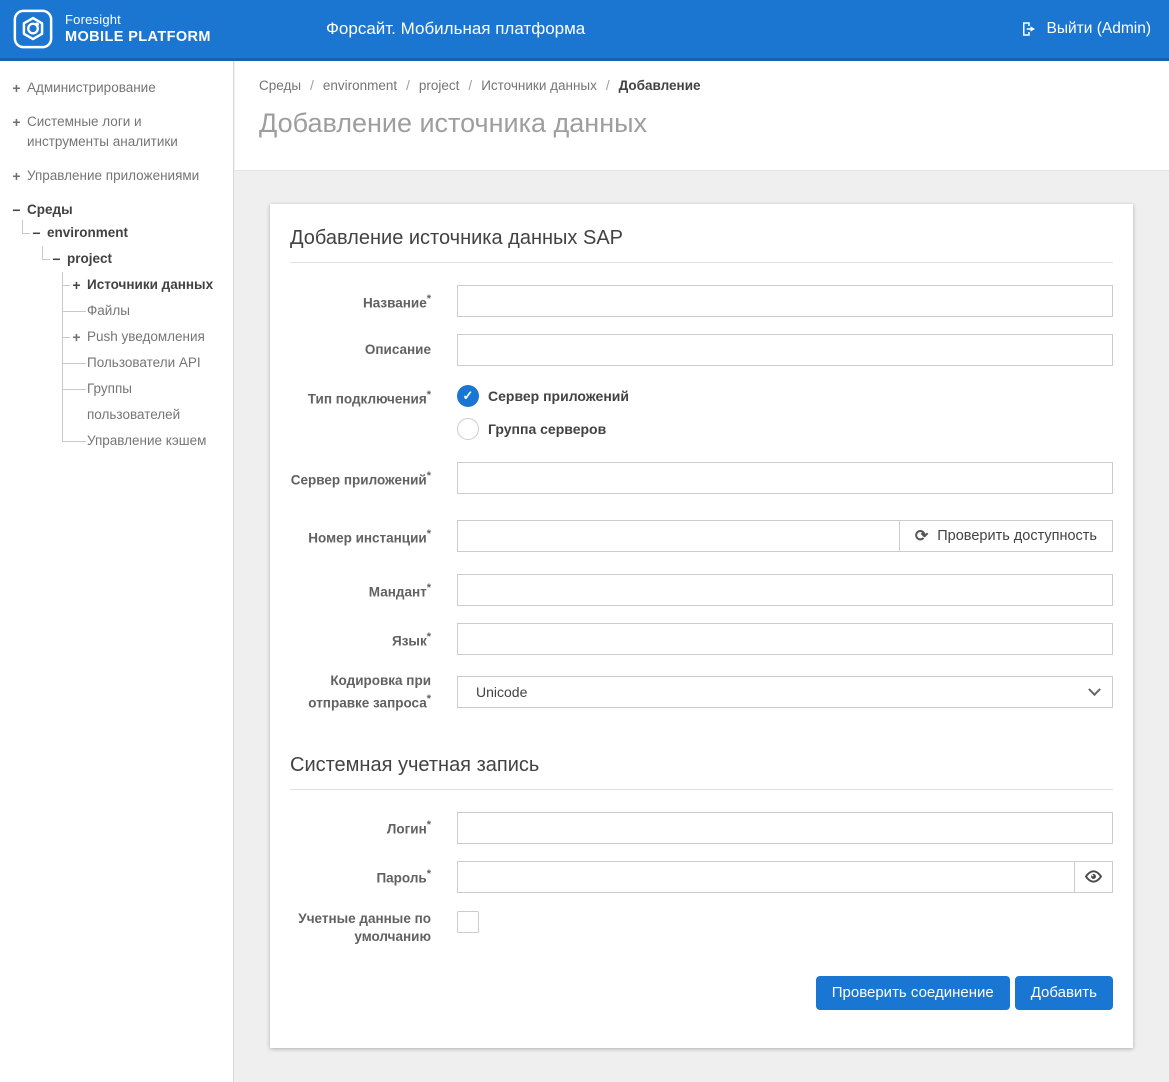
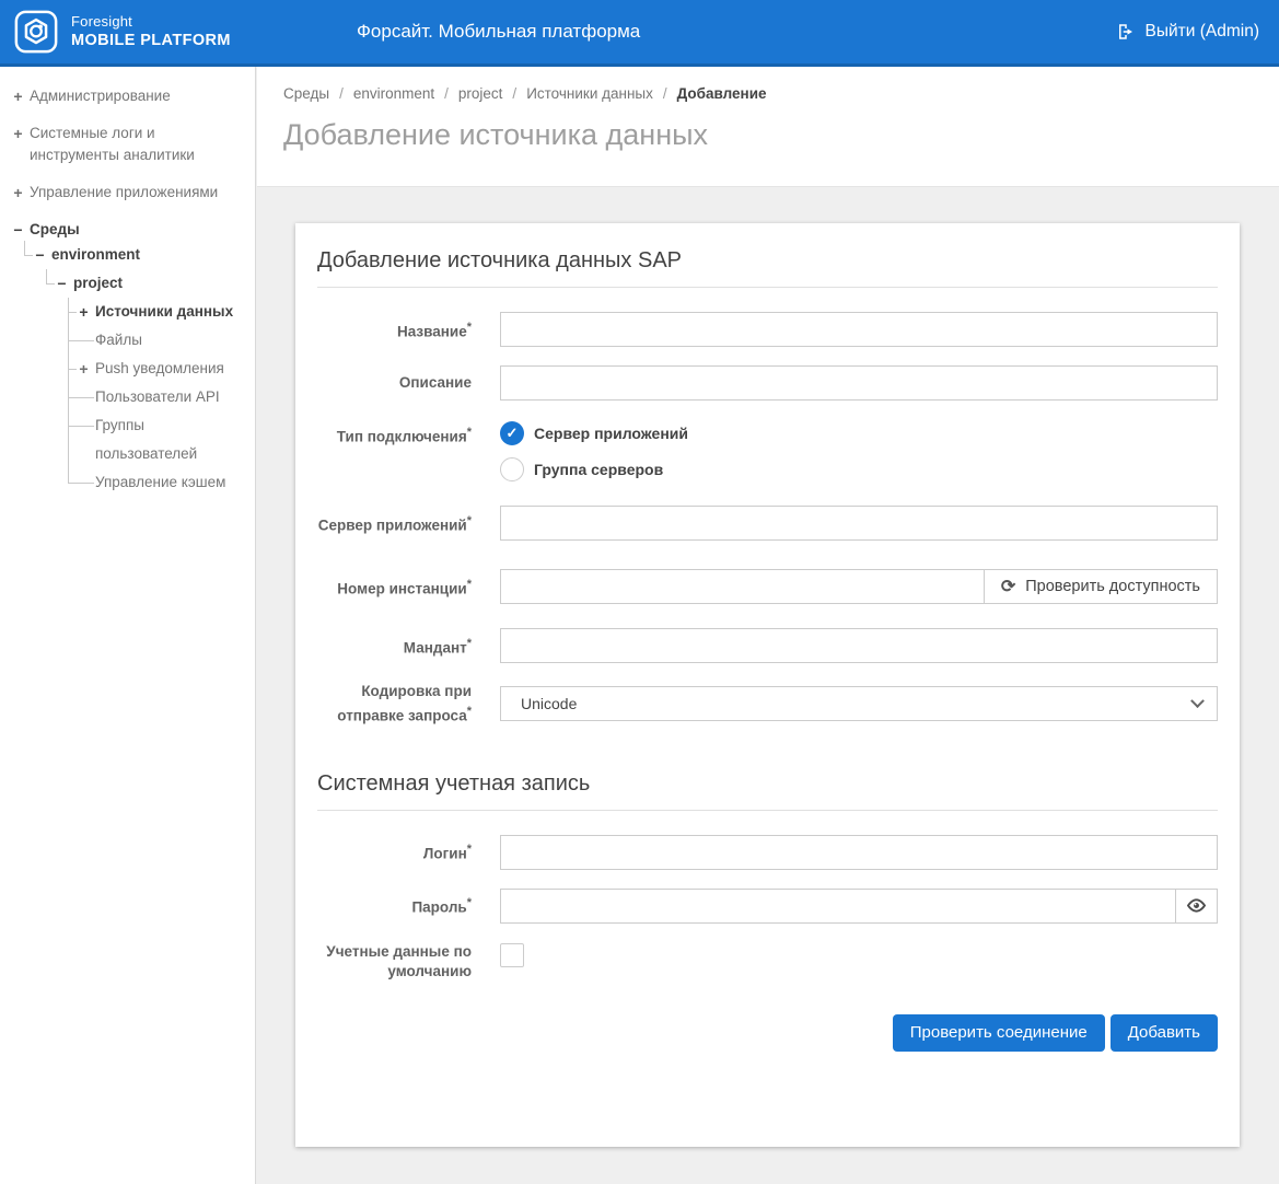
  Foresight
  MOBILE PLATFORM
  Форсайт. Мобильная платформа
  Выйти (Admin)
  +
  Администрирование
  +
  Системные логи и инструменты аналитики
  +
  Управление приложениями
  −
  Среды
  −
  environment
  −
  project
  +
  Источники данных
  Файлы
  +
  Push уведомления
  Пользователи API
  Группы пользователей
  Управление кэшем
  Среды
  /
  environment
  /
  project
  /
  Источники данных
  /
  Добавление
  Добавление источника данных
  Добавление источника данных SAP
  Название*
  Описание
  Тип подключения*
  ✓
  Сервер приложений
  Группа серверов
  Сервер приложений*
  Номер инстанции*
  ⟳
  Проверить доступность
  Мандант*
- Язык*
  Кодировка при отправке запроса*
  Unicode
  Системная учетная запись
  Логин*
  Пароль*
  Учетные данные по умолчанию
  Проверить соединение
  Добавить
